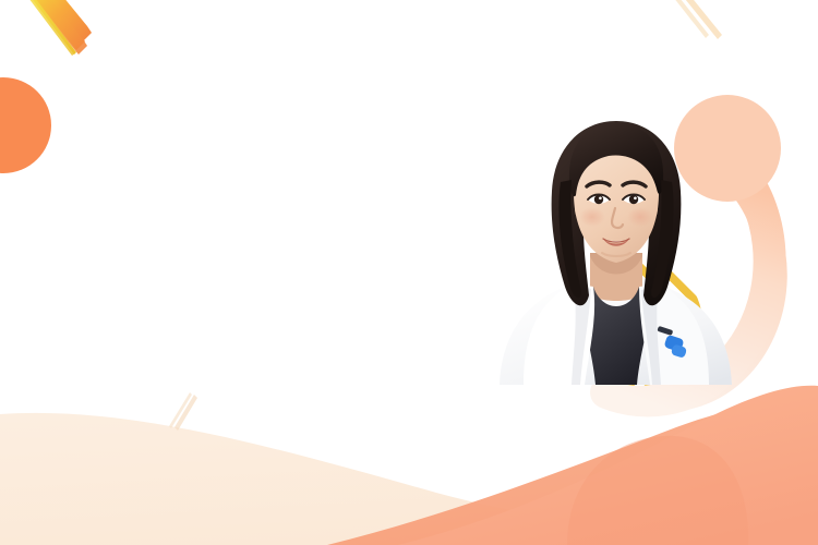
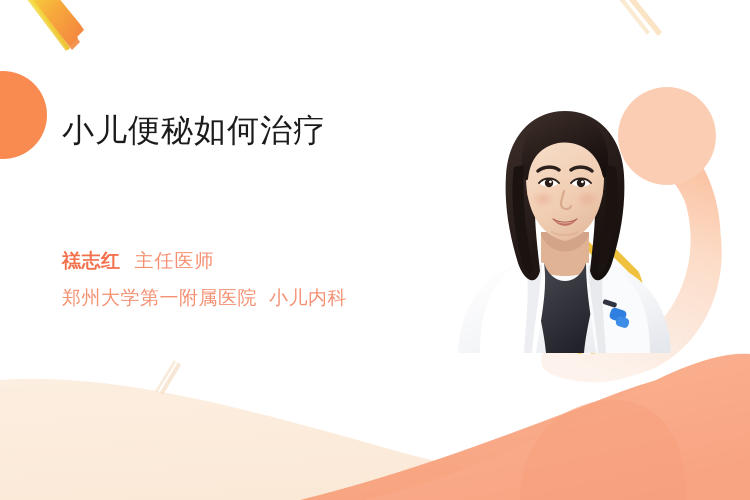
+ 小儿便秘如何治疗
+ 禚志红 主任医师
+ 郑州大学第一附属医院 小儿内科
